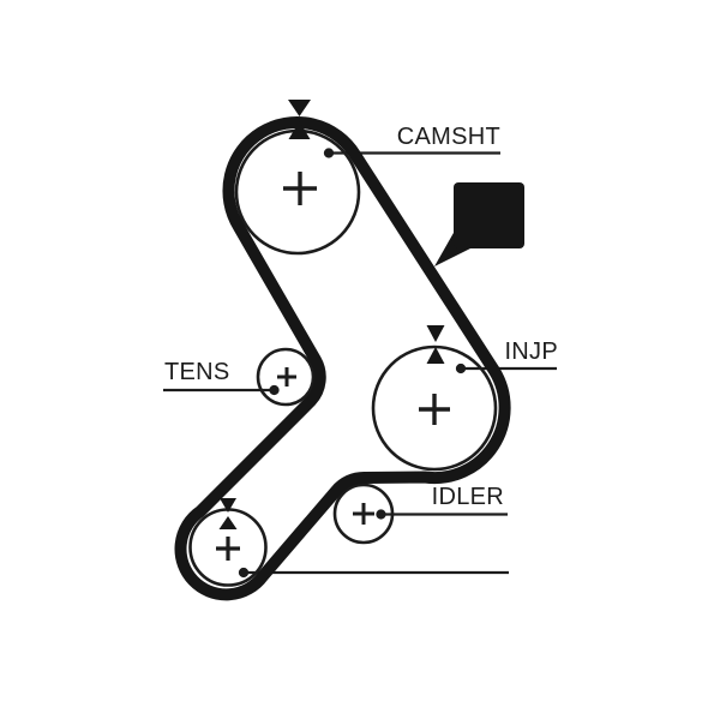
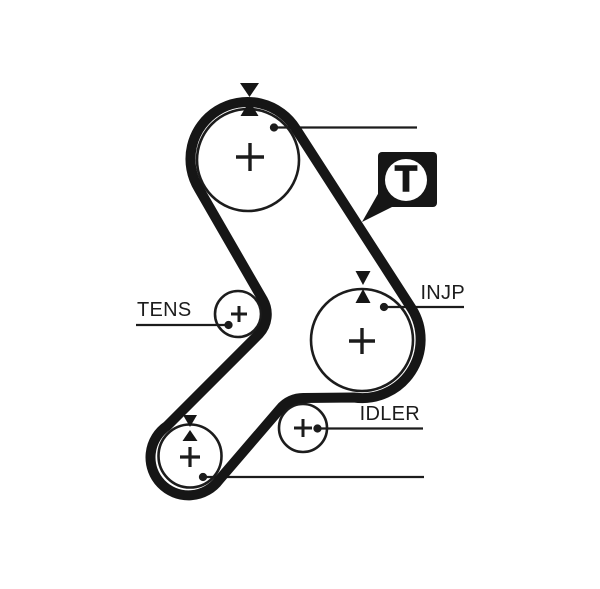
- CAMSHT
  TENS
  INJP
  IDLER
+ T
